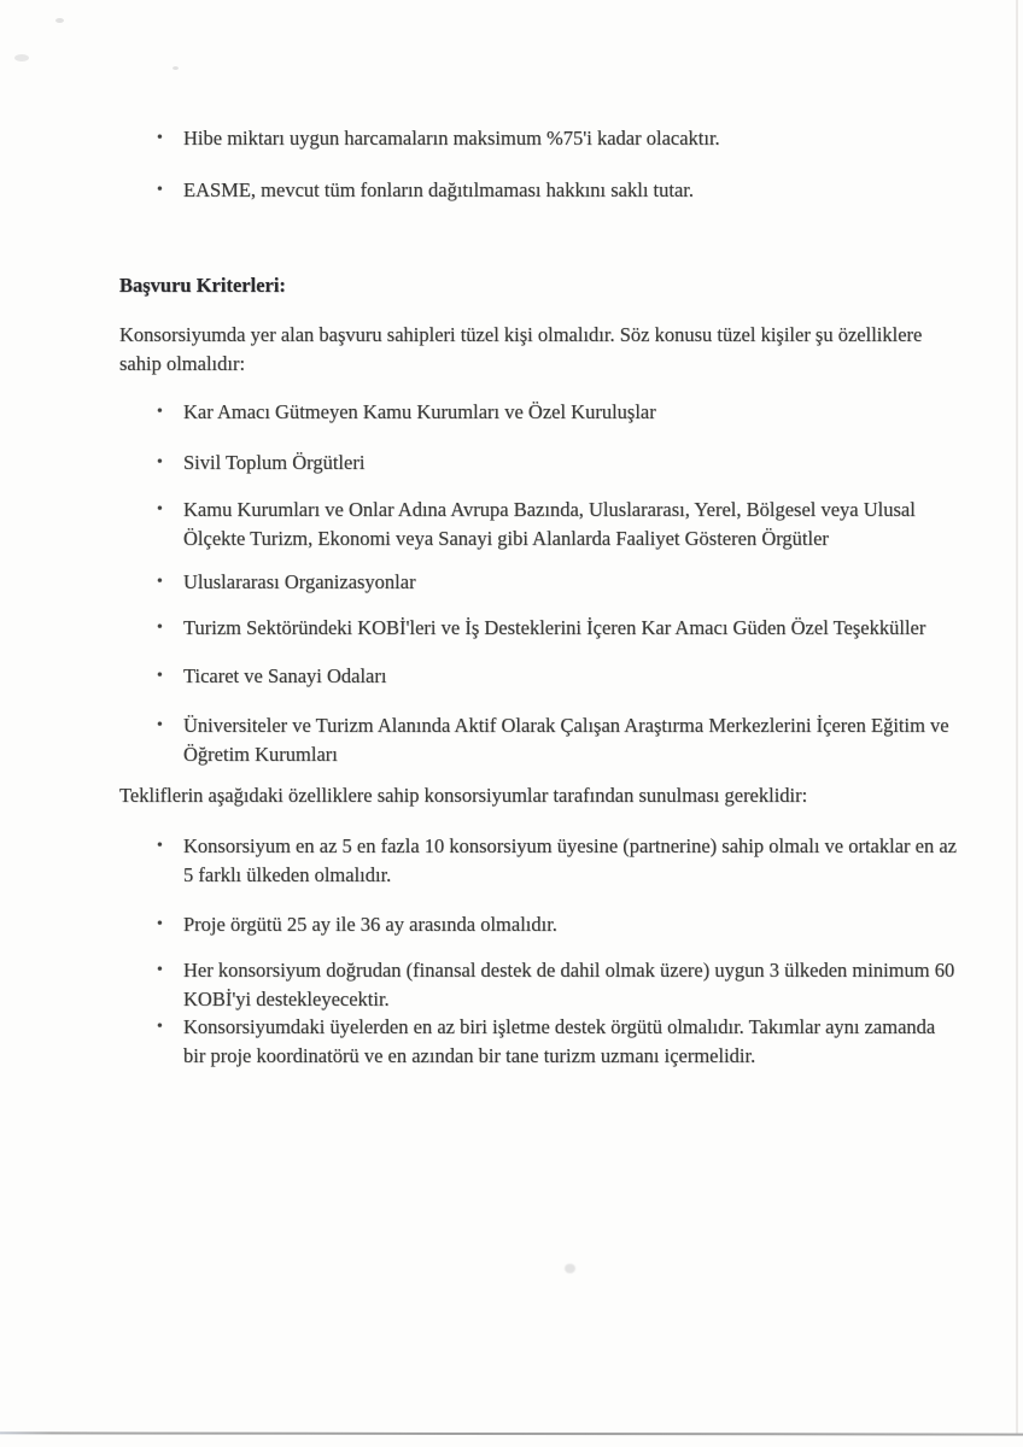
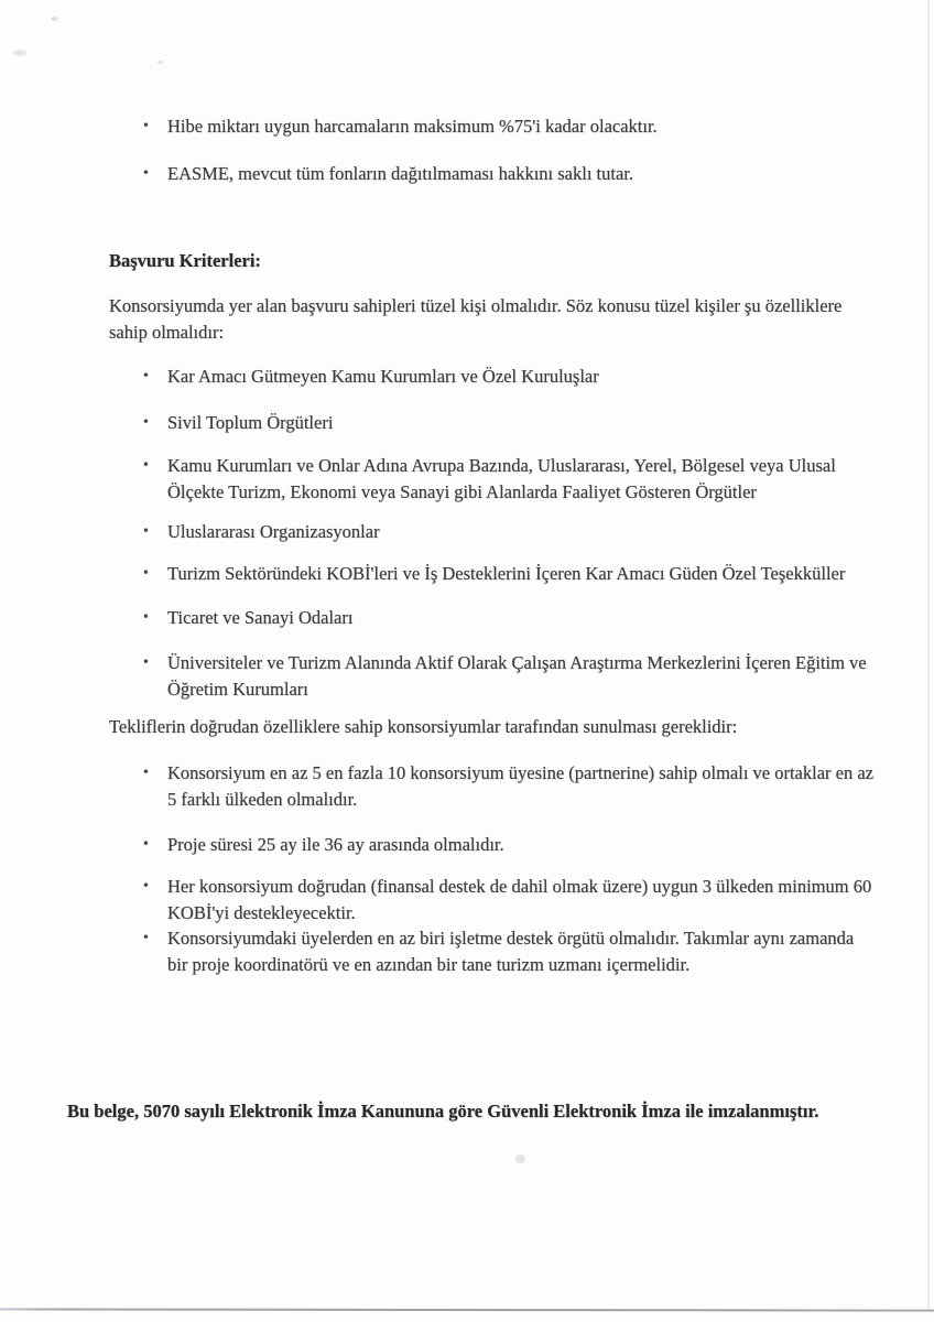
  •
  Hibe miktarı uygun harcamaların maksimum %75'i kadar olacaktır.
  •
  EASME, mevcut tüm fonların dağıtılmaması hakkını saklı tutar.
  Başvuru Kriterleri:
  Konsorsiyumda yer alan başvuru sahipleri tüzel kişi olmalıdır. Söz konusu tüzel kişiler şu özelliklere
  sahip olmalıdır:
  •
  Kar Amacı Gütmeyen Kamu Kurumları ve Özel Kuruluşlar
  •
  Sivil Toplum Örgütleri
  •
  Kamu Kurumları ve Onlar Adına Avrupa Bazında, Uluslararası, Yerel, Bölgesel veya Ulusal
  Ölçekte Turizm, Ekonomi veya Sanayi gibi Alanlarda Faaliyet Gösteren Örgütler
  •
  Uluslararası Organizasyonlar
  •
  Turizm Sektöründeki KOBİ'leri ve İş Desteklerini İçeren Kar Amacı Güden Özel Teşekküller
  •
  Ticaret ve Sanayi Odaları
  •
  Üniversiteler ve Turizm Alanında Aktif Olarak Çalışan Araştırma Merkezlerini İçeren Eğitim ve
  Öğretim Kurumları
- Tekliflerin aşağıdaki özelliklere sahip konsorsiyumlar tarafından sunulması gereklidir:
+ Tekliflerin doğrudan özelliklere sahip konsorsiyumlar tarafından sunulması gereklidir:
  •
  Konsorsiyum en az 5 en fazla 10 konsorsiyum üyesine (partnerine) sahip olmalı ve ortaklar en az
  5 farklı ülkeden olmalıdır.
  •
- Proje örgütü 25 ay ile 36 ay arasında olmalıdır.
+ Proje süresi 25 ay ile 36 ay arasında olmalıdır.
  •
  Her konsorsiyum doğrudan (finansal destek de dahil olmak üzere) uygun 3 ülkeden minimum 60
  KOBİ'yi destekleyecektir.
  •
  Konsorsiyumdaki üyelerden en az biri işletme destek örgütü olmalıdır. Takımlar aynı zamanda
  bir proje koordinatörü ve en azından bir tane turizm uzmanı içermelidir.
+ Bu belge, 5070 sayılı Elektronik İmza Kanununa göre Güvenli Elektronik İmza ile imzalanmıştır.
